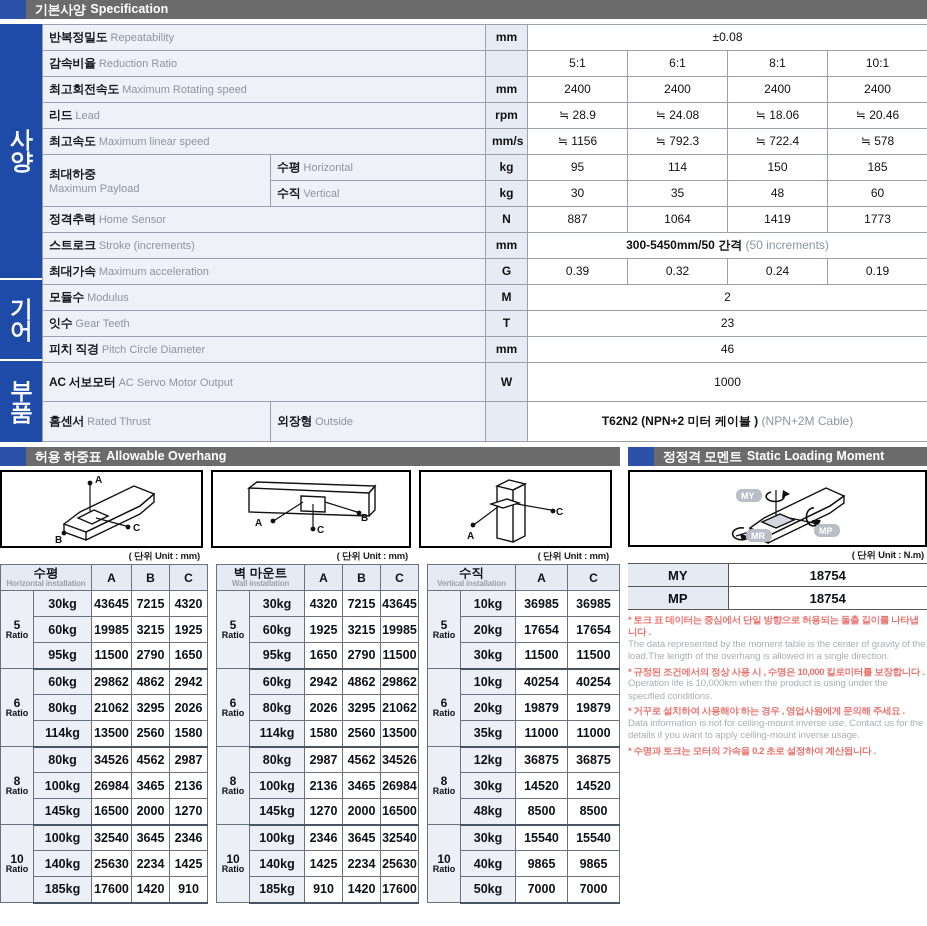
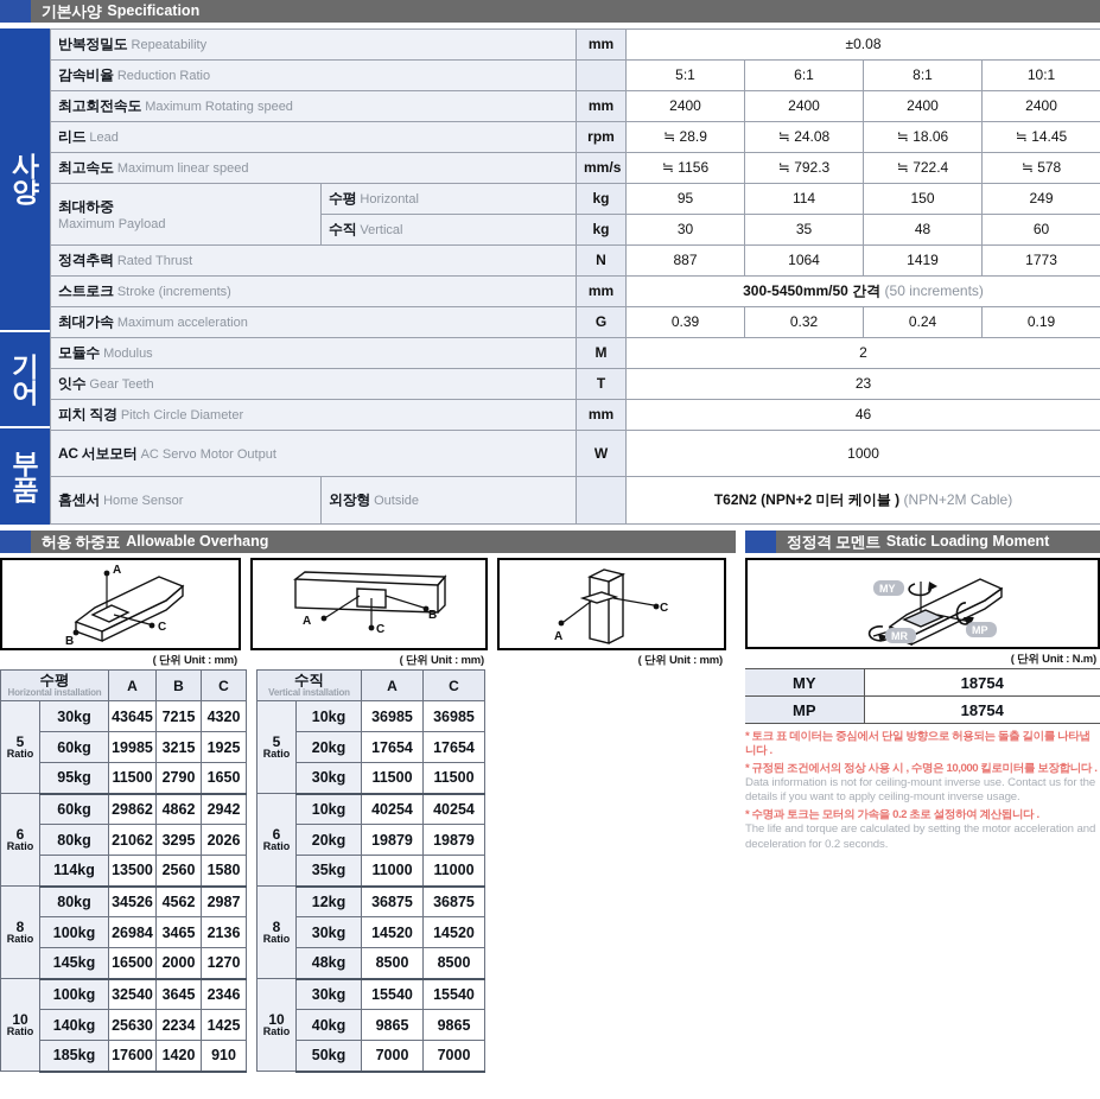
  기본사양
  Specification
  사
  양
  기
  어
  부
  품
  반복정밀도 Repeatability	mm	±0.08
  감속비율 Reduction Ratio		5:1	6:1	8:1	10:1
  최고회전속도 Maximum Rotating speed	mm	2400	2400	2400	2400
- 리드 Lead	rpm	≒ 28.9	≒ 24.08	≒ 18.06	≒ 20.46
+ 리드 Lead	rpm	≒ 28.9	≒ 24.08	≒ 18.06	≒ 14.45
  최고속도 Maximum linear speed	mm/s	≒ 1156	≒ 792.3	≒ 722.4	≒ 578
- 최대하중Maximum Payload	수평 Horizontal	kg	95	114	150	185
+ 최대하중Maximum Payload	수평 Horizontal	kg	95	114	150	249
  수직 Vertical	kg	30	35	48	60
- 정격추력 Home Sensor	N	887	1064	1419	1773
+ 정격추력 Rated Thrust	N	887	1064	1419	1773
  스트로크 Stroke (increments)	mm	300-5450mm/50 간격 (50 increments)
  최대가속 Maximum acceleration	G	0.39	0.32	0.24	0.19
  모듈수 Modulus	M	2
  잇수 Gear Teeth	T	23
  피치 직경 Pitch Circle Diameter	mm	46
  AC 서보모터 AC Servo Motor Output	W	1000
- 홈센서 Rated Thrust	외장형 Outside		T62N2 (NPN+2 미터 케이블 ) (NPN+2M Cable)
+ 홈센서 Home Sensor	외장형 Outside		T62N2 (NPN+2 미터 케이블 ) (NPN+2M Cable)
  허용 하중표
  Allowable Overhang
  A
  C
  B
  ( 단위 Unit : mm)
  A
  C
  B
  ( 단위 Unit : mm)
  A
  C
  ( 단위 Unit : mm)
  수평 Horizontal installation	A	B	C
  5Ratio	30kg	43645	7215	4320
  60kg	19985	3215	1925
  95kg	11500	2790	1650
  6Ratio	60kg	29862	4862	2942
  80kg	21062	3295	2026
  114kg	13500	2560	1580
  8Ratio	80kg	34526	4562	2987
  100kg	26984	3465	2136
  145kg	16500	2000	1270
  10Ratio	100kg	32540	3645	2346
  140kg	25630	2234	1425
  185kg	17600	1420	910
- 벽 마운트 Wall installation	A	B	C
- 5Ratio	30kg	4320	7215	43645
- 60kg	1925	3215	19985
- 95kg	1650	2790	11500
- 6Ratio	60kg	2942	4862	29862
- 80kg	2026	3295	21062
- 114kg	1580	2560	13500
- 8Ratio	80kg	2987	4562	34526
- 100kg	2136	3465	26984
- 145kg	1270	2000	16500
- 10Ratio	100kg	2346	3645	32540
- 140kg	1425	2234	25630
- 185kg	910	1420	17600
  수직 Vertical installation	A	C
  5Ratio	10kg	36985	36985
  20kg	17654	17654
  30kg	11500	11500
  6Ratio	10kg	40254	40254
  20kg	19879	19879
  35kg	11000	11000
  8Ratio	12kg	36875	36875
  30kg	14520	14520
  48kg	8500	8500
  10Ratio	30kg	15540	15540
  40kg	9865	9865
  50kg	7000	7000
  정정격 모멘트
  Static Loading Moment
  MY
  MP
  MR
  ( 단위 Unit : N.m)
  MY	18754
  MP	18754
  * 토크 표 데이터는 중심에서 단일 방향으로 허용되는 돌출 길이를 나타냅니다 .
- The data represented by the moment table is the center of gravity of the load.The length of the overhang is allowed in a single direction.
  * 규정된 조건에서의 정상 사용 시 , 수명은 10,000 킬로미터를 보장합니다 .
- Operation life is 10,000km when the product is using under the specified conditions.
- * 거꾸로 설치하여 사용해야 하는 경우 , 영업사원에게 문의해 주세요 .
  Data information is not for ceiling-mount inverse use. Contact us for the details if you want to apply ceiling-mount inverse usage.
  * 수명과 토크는 모터의 가속을 0.2 초로 설정하여 계산됩니다 .
+ The life and torque are calculated by setting the motor acceleration and deceleration for 0.2 seconds.
